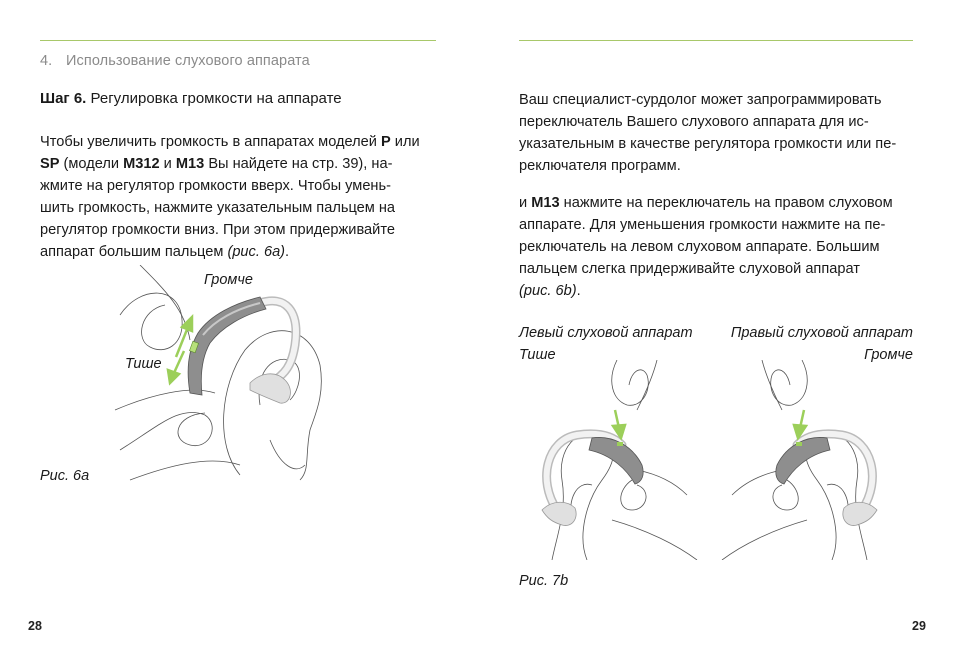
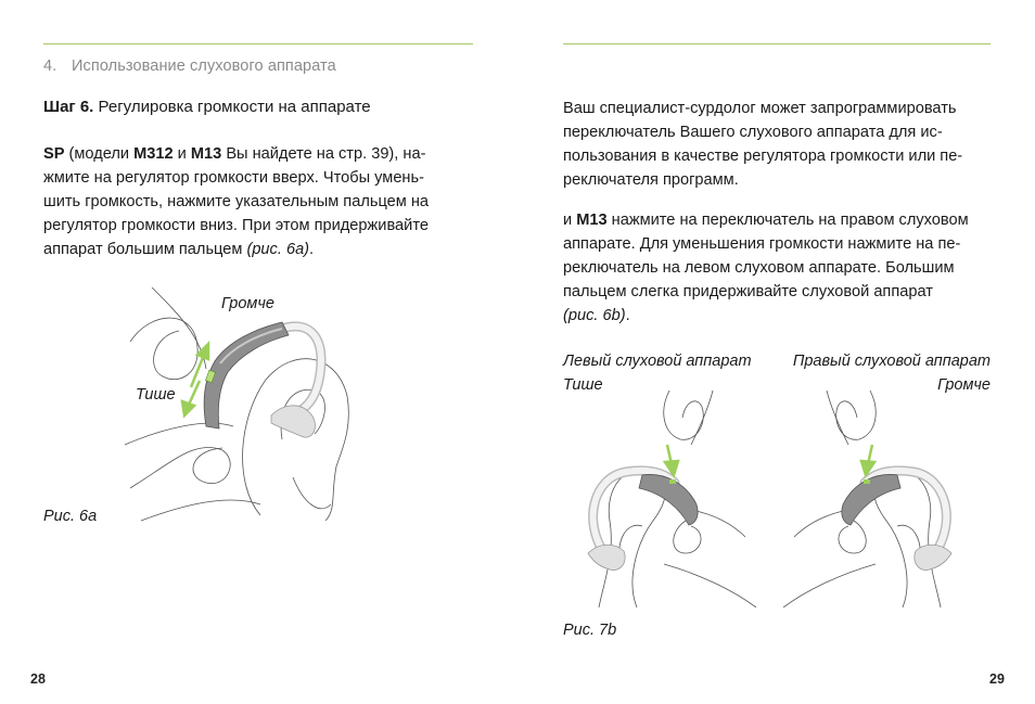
  4. Использование слухового аппарата
  Шаг 6. Регулировка громкости на аппарате
- Чтобы увеличить громкость в аппаратах моделей P или
  SP (модели M312 и M13 Вы найдете на стр. 39), на-
  жмите на регулятор громкости вверх. Чтобы умень-
  шить громкость, нажмите указательным пальцем на
  регулятор громкости вниз. При этом придерживайте
  аппарат большим пальцем (рис. 6а).
  Громче
  Тише
  Рис. 6а
  28
  Ваш специалист-сурдолог может запрограммировать
  переключатель Вашего слухового аппарата для ис-
- указательным в качестве регулятора громкости или пе-
+ пользования в качестве регулятора громкости или пе-
  реключателя программ.
  и M13 нажмите на переключатель на правом слуховом
  аппарате. Для уменьшения громкости нажмите на пе-
  реключатель на левом слуховом аппарате. Большим
  пальцем слегка придерживайте слуховой аппарат
  (рис. 6b).
  Левый слуховой аппарат
  Тише
  Правый слуховой аппарат
  Громче
  Рис. 7b
  29
